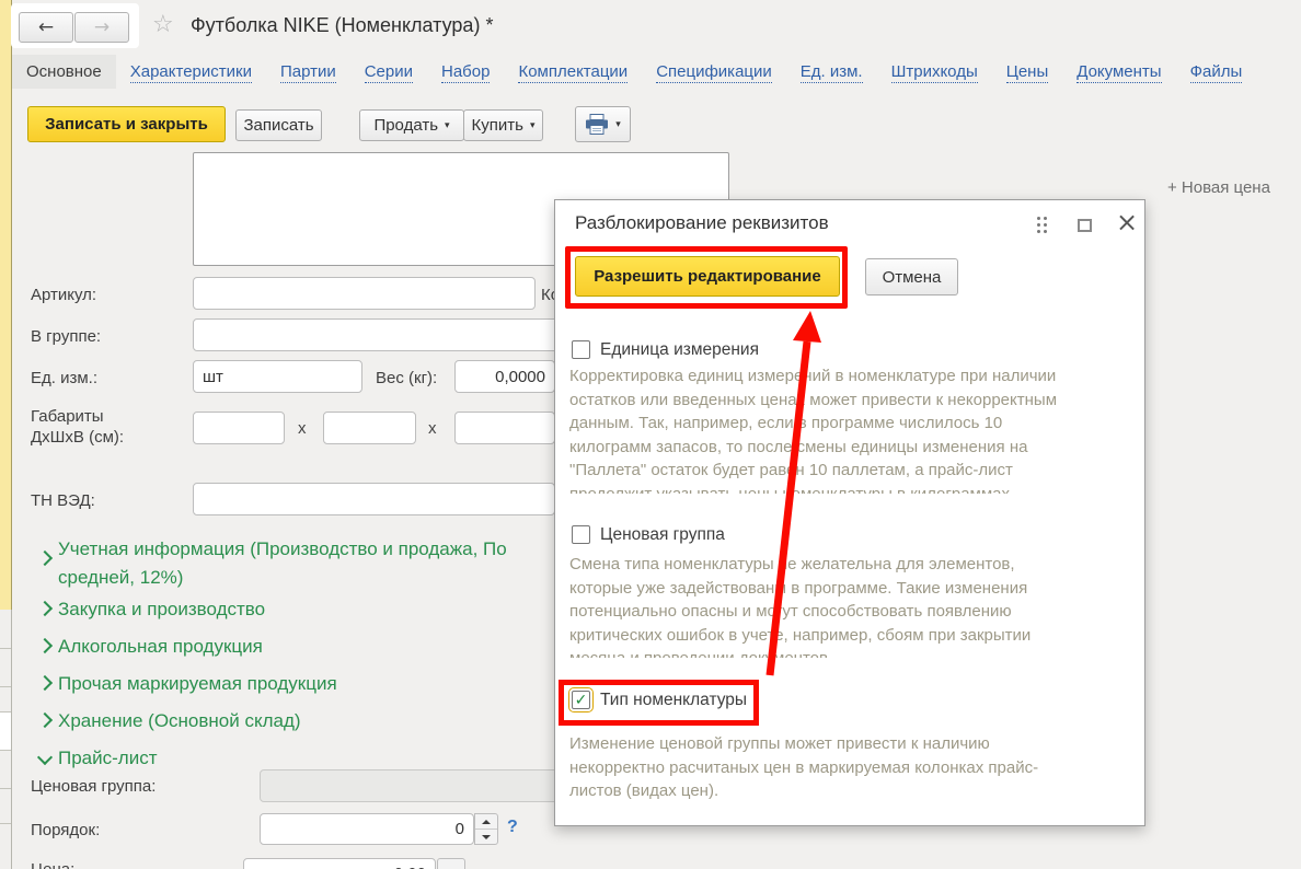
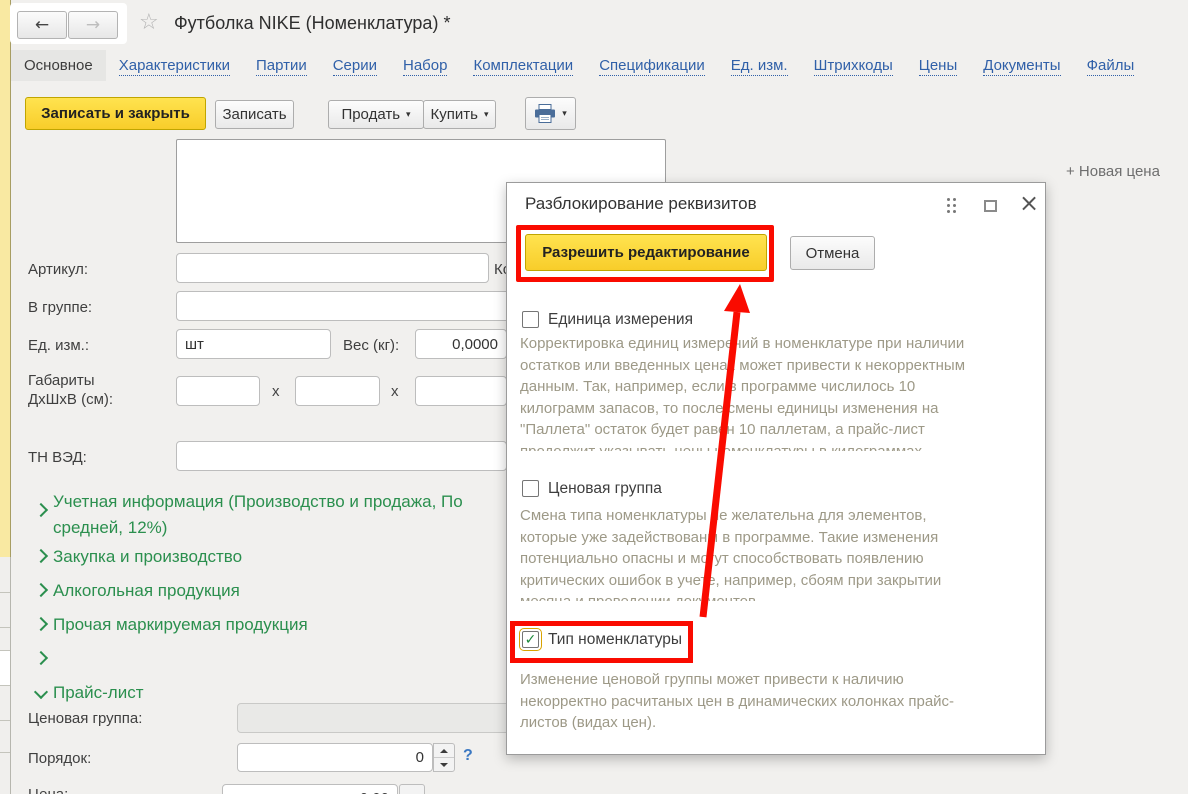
  ←
  →
  ☆
  Футболка NIKE (Номенклатура) *
  Основное
  Характеристики
  Партии
  Серии
  Набор
  Комплектации
  Спецификации
  Ед. изм.
  Штрихкоды
  Цены
  Документы
  Файлы
  Записать и закрыть
  Записать
  Продать
  ▾
  Купить
  ▾
  ▾
  + Новая цена
  Артикул:
  В группе:
  Ед. изм.:
  шт
  Вес (кг):
  0,0000
  Габариты
  ДхШхВ (см):
  х
  х
  ТН ВЭД:
  Учетная информация (Производство и продажа, По средней, 12%)
  Закупка и производство
  Алкогольная продукция
  Прочая маркируемая продукция
- Хранение (Основной склад)
  Прайс-лист
  Ценовая группа:
  Порядок:
  0
  ?
  Разблокирование реквизитов
  ×
  Разрешить редактирование
  Отмена
  Единица измерения
  Корректировка единиц измерений в номенклатуре при наличии остатков или введенных цена может привести к некорректным данным. Так, например, если в программе числилось 10 килограмм запасов, то после смены единицы изменения на "Паллета" остаток будет равн 10 паллетам, а прайс-лист
  Ценовая группа
  Смена типа номенклатурые желательна для элементов, которые уже задействован в программе. Такие изменения потенциально опасны и моут способствовать появлению критических ошибок в учее, например, сбоям при закрытии
  ✓
  Тип номенклатуры
- Изменение ценовой группы может привести к наличию некорректно расчитаных цен в маркируемая колонках прайс-листов (видах цен).
+ Изменение ценовой группы может привести к наличию некорректно расчитаных цен в динамических колонках прайс-листов (видах цен).
